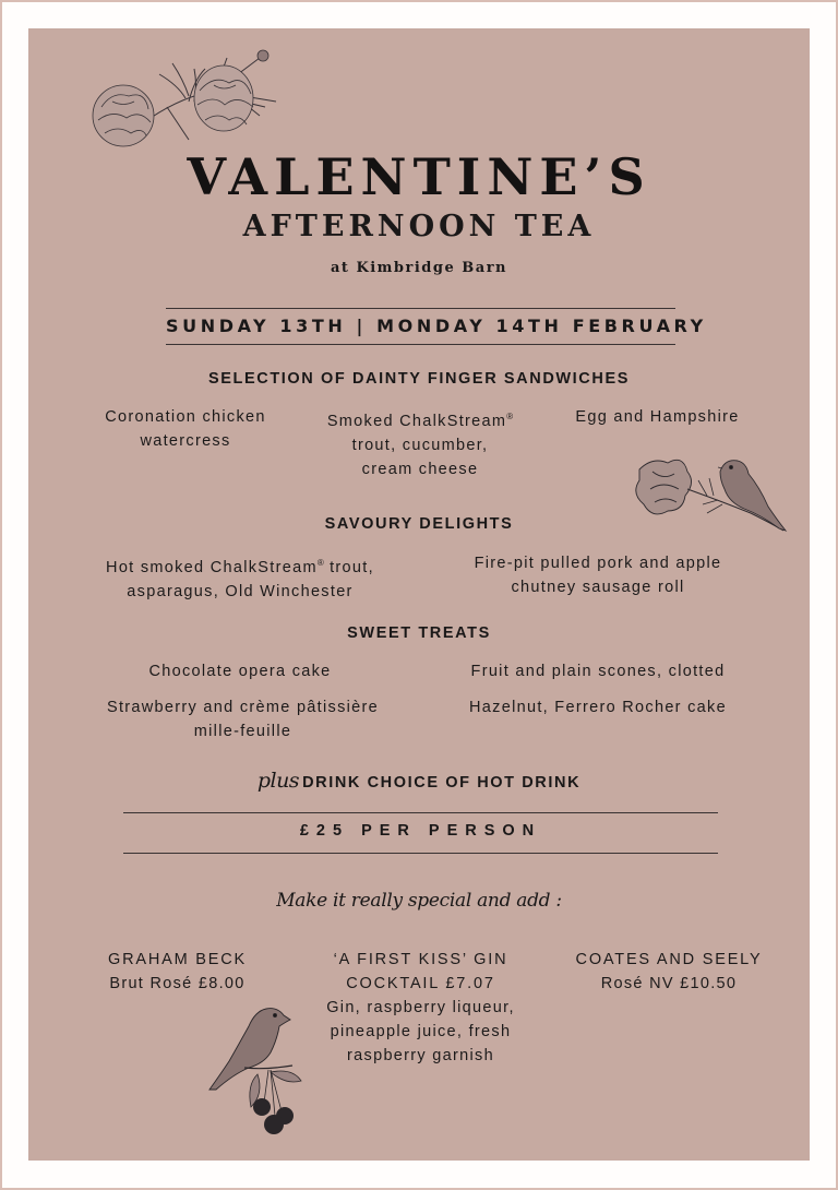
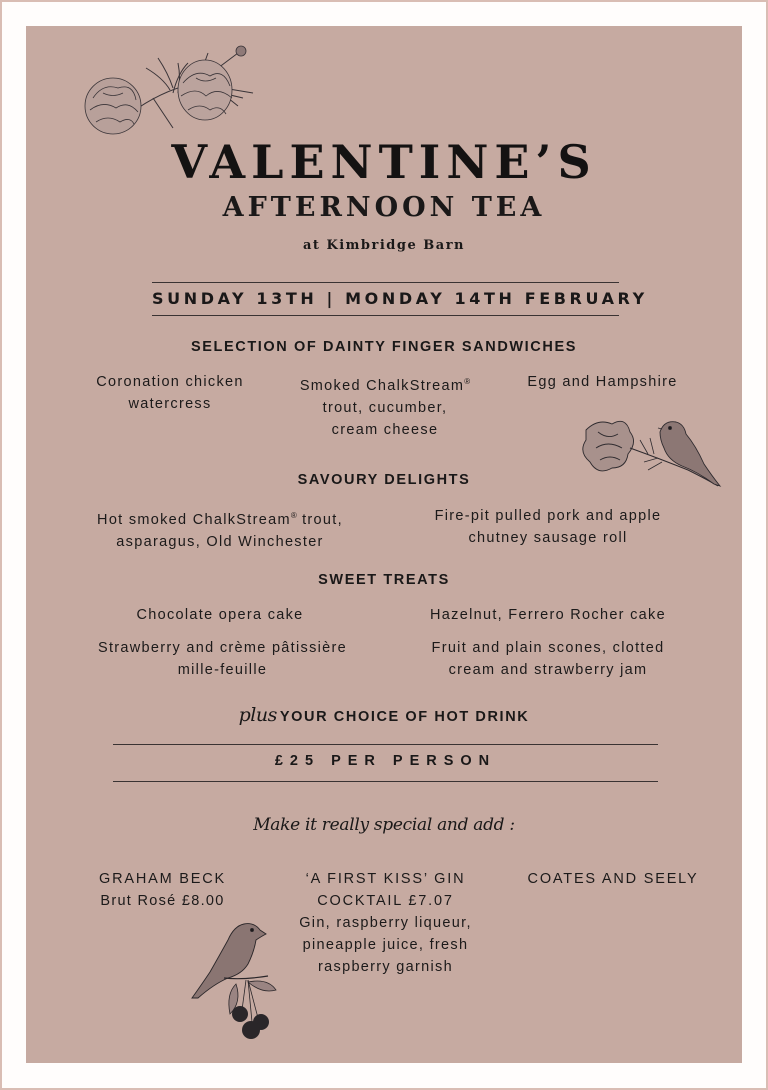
  VALENTINE’S
  AFTERNOON TEA
  at Kimbridge Barn
  SUNDAY 13TH | MONDAY 14TH FEBRUARY
  SELECTION OF DAINTY FINGER SANDWICHES
  Coronation chicken
  watercress
  Smoked ChalkStream®
  trout, cucumber,
  cream cheese
  Egg and Hampshire
  SAVOURY DELIGHTS
  Hot smoked ChalkStream® trout,
  asparagus, Old Winchester
  Fire-pit pulled pork and apple
  chutney sausage roll
  SWEET TREATS
  Chocolate opera cake
- Fruit and plain scones, clotted
+ Hazelnut, Ferrero Rocher cake
  Strawberry and crème pâtissière
  mille-feuille
- Hazelnut, Ferrero Rocher cake
+ Fruit and plain scones, clotted
+ cream and strawberry jam
- plus DRINK CHOICE OF HOT DRINK
+ plus YOUR CHOICE OF HOT DRINK
  £25 PER PERSON
  Make it really special and add :
  GRAHAM BECK
  Brut Rosé £8.00
  ‘A FIRST KISS’ GIN
  COCKTAIL £7.07
  Gin, raspberry liqueur,
  pineapple juice, fresh
  raspberry garnish
  COATES AND SEELY
- Rosé NV £10.50
